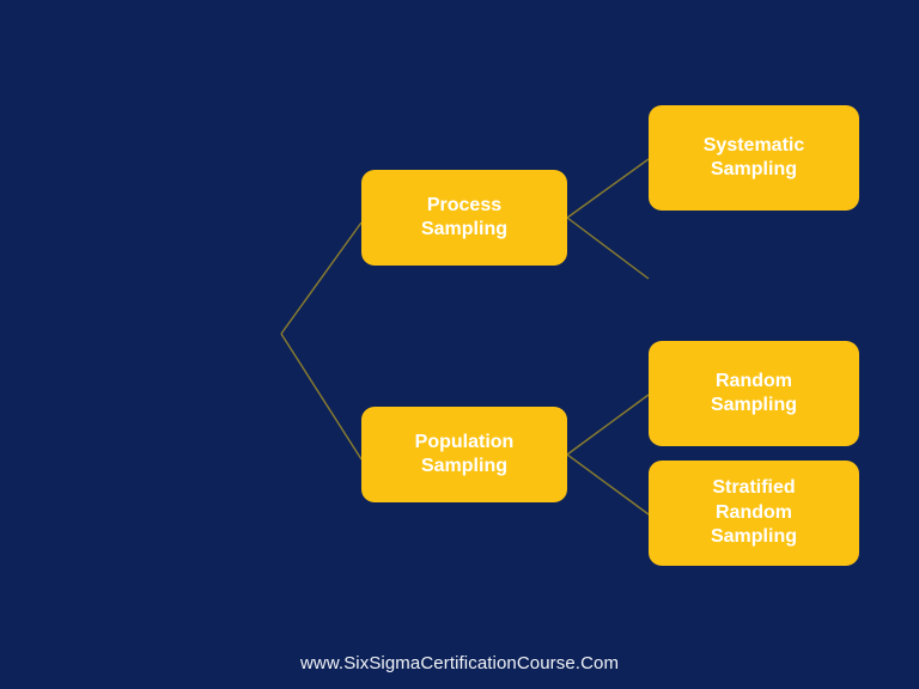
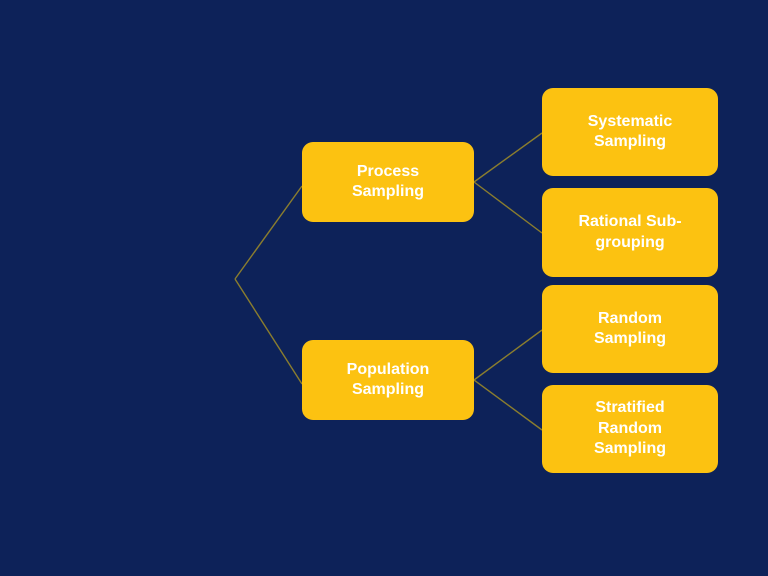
  Process
  Sampling
  Population
  Sampling
  Systematic
  Sampling
+ Rational Sub-
+ grouping
  Random
  Sampling
  Stratified
  Random
  Sampling
- www.SixSigmaCertificationCourse.Com
